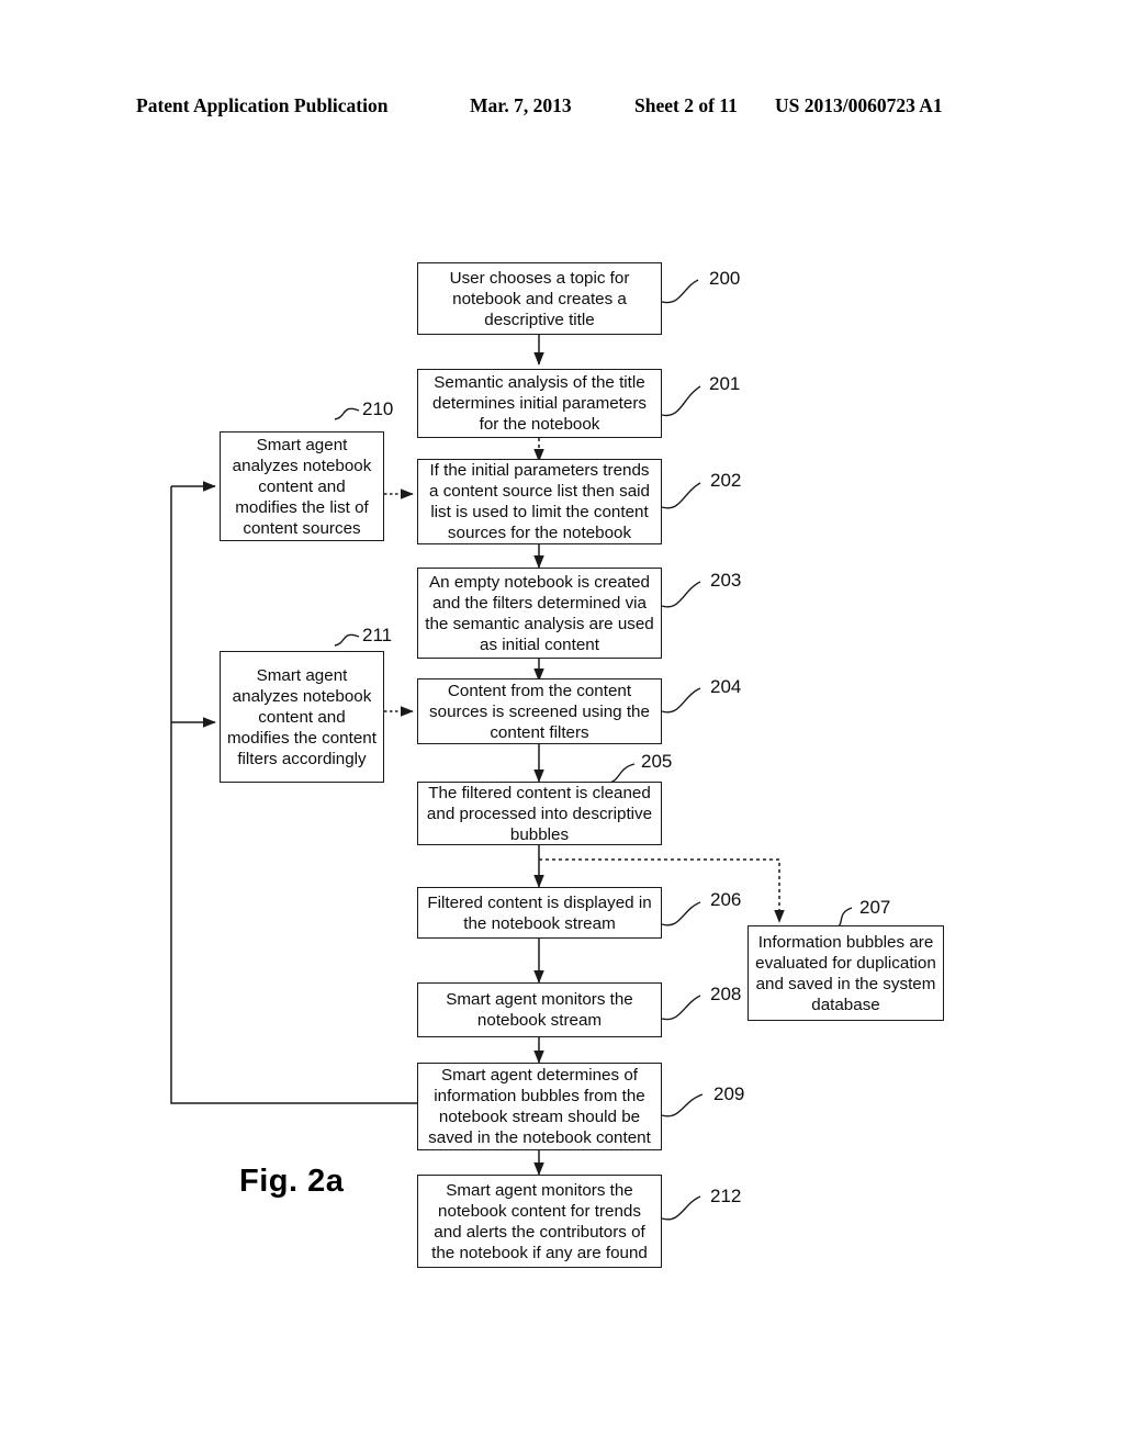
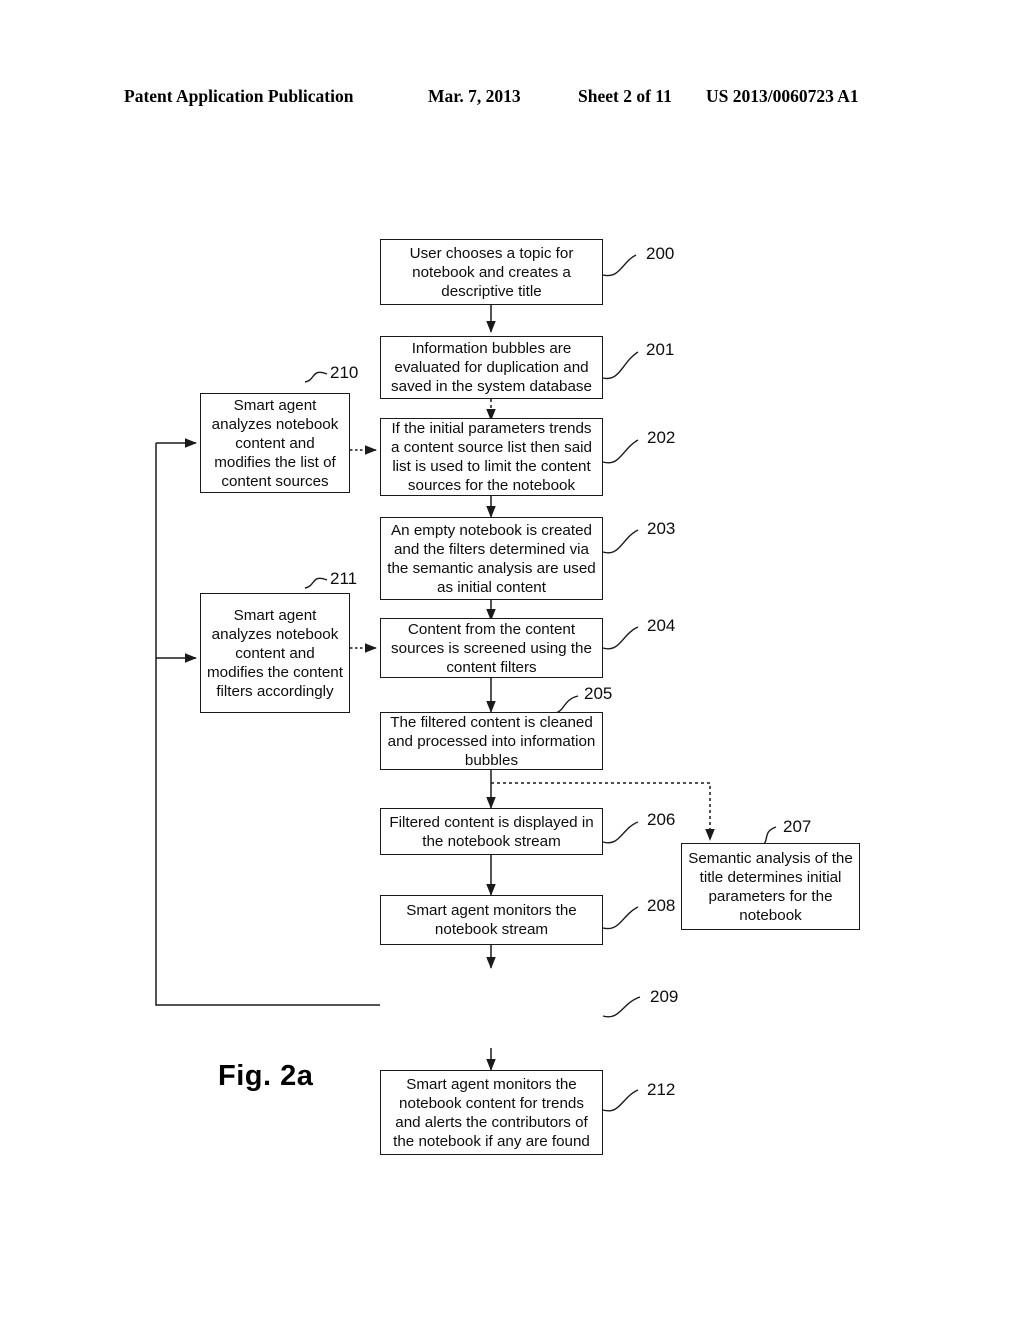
  Patent Application Publication
  Mar. 7, 2013
  Sheet 2 of 11
  US 2013/0060723 A1
  User chooses a topic for notebook and creates a descriptive title
- Semantic analysis of the title determines initial parameters for the notebook
+ Information bubbles are evaluated for duplication and saved in the system database
  If the initial parameters trends a content source list then said list is used to limit the content sources for the notebook
  An empty notebook is created and the filters determined via the semantic analysis are used as initial content
  Content from the content sources is screened using the content filters
- The filtered content is cleaned and processed into descriptive bubbles
+ The filtered content is cleaned and processed into information bubbles
  Filtered content is displayed in the notebook stream
- Information bubbles are evaluated for duplication and saved in the system database
+ Semantic analysis of the title determines initial parameters for the notebook
  Smart agent monitors the notebook stream
- Smart agent determines of information bubbles from the notebook stream should be saved in the notebook content
  Smart agent analyzes notebook content and modifies the list of content sources
  Smart agent analyzes notebook content and modifies the content filters accordingly
  Smart agent monitors the notebook content for trends and alerts the contributors of the notebook if any are found
  200
  201
  202
  203
  204
  205
  206
  207
  208
  209
  210
  211
  212
  Fig. 2a
